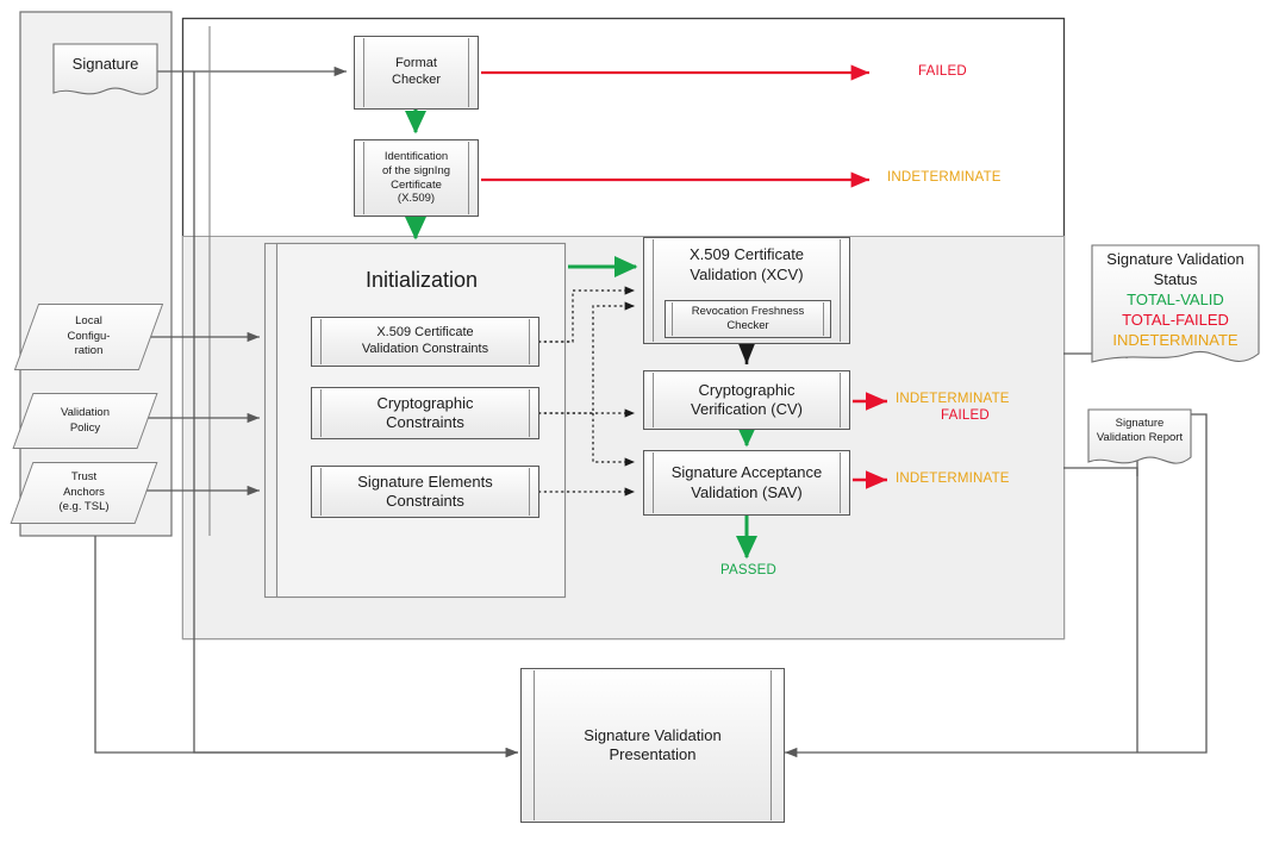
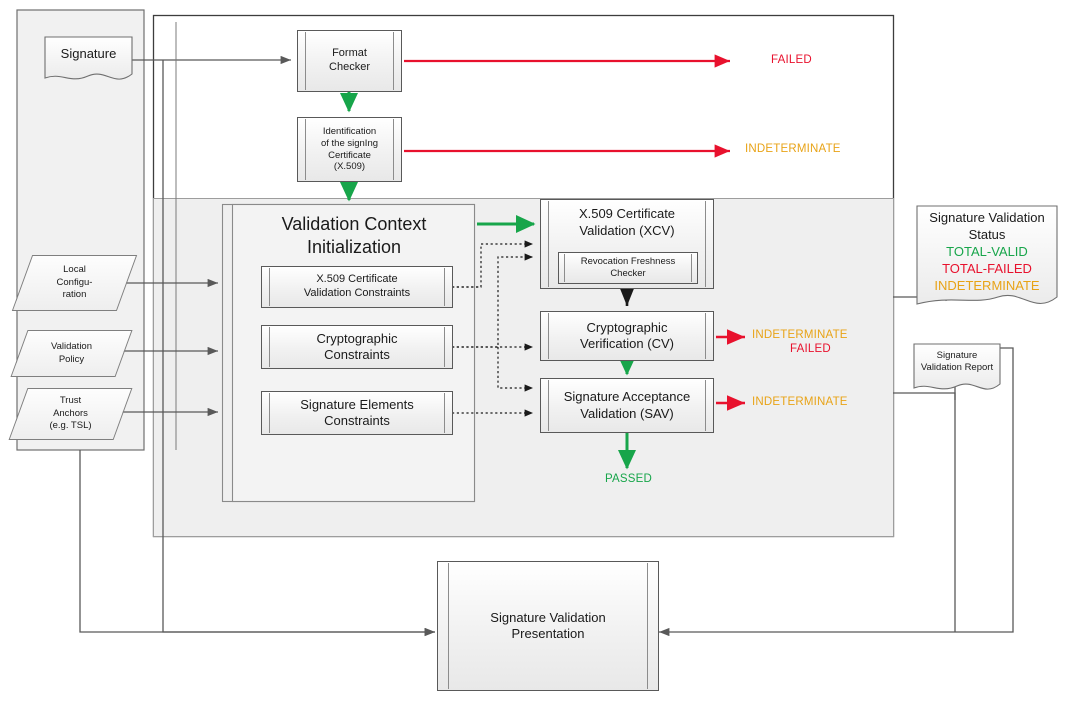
  Signature
  Local
  Configu-
  ration
  Validation
  Policy
  Trust
  Anchors
  (e.g. TSL)
  Format
  Checker
  Identification
  of the signIng
  Certificate
  (X.509)
+ Validation Context
  Initialization
  X.509 Certificate
  Validation Constraints
  Cryptographic
  Constraints
  Signature Elements
  Constraints
  X.509 Certificate
  Validation (XCV)
  Revocation Freshness
  Checker
  Cryptographic
  Verification (CV)
  Signature Acceptance
  Validation (SAV)
  FAILED
  INDETERMINATE
  INDETERMINATE
  FAILED
  INDETERMINATE
  PASSED
  Signature Validation
  Status
  TOTAL-VALID
  TOTAL-FAILED
  INDETERMINATE
  Signature
  Validation Report
  Signature Validation
  Presentation
